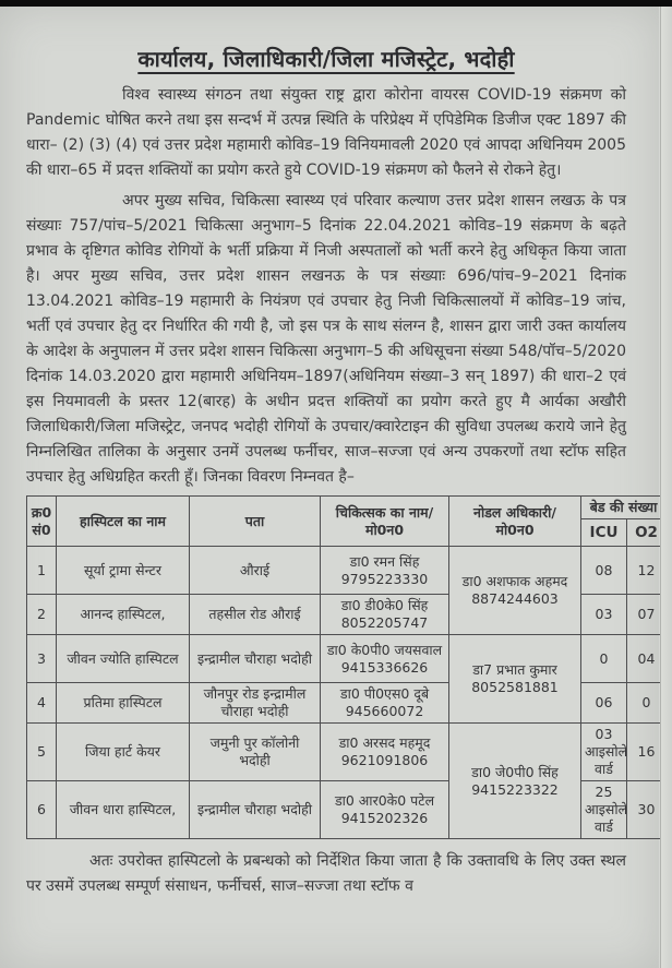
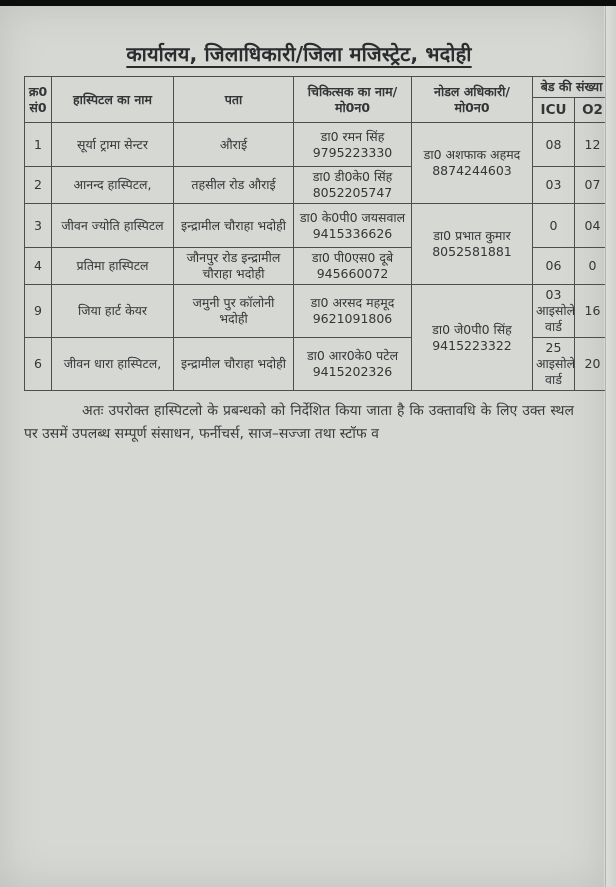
  कार्यालय, जिलाधिकारी/जिला मजिस्ट्रेट, भदोही
- विश्व स्वास्थ्य संगठन तथा संयुक्त राष्ट्र द्वारा कोरोना वायरस COVID-19 संक्रमण को Pandemic घोषित करने तथा इस सन्दर्भ में उत्पन्न स्थिति के परिप्रेक्ष्य में एपिडेमिक डिजीज एक्ट 1897 की धारा– (2) (3) (4) एवं उत्तर प्रदेश महामारी कोविड–19 विनियमावली 2020 एवं आपदा अधिनियम 2005 की धारा–65 में प्रदत्त शक्तियों का प्रयोग करते हुये COVID-19 संक्रमण को फैलने से रोकने हेतु।
- अपर मुख्य सचिव, चिकित्सा स्वास्थ्य एवं परिवार कल्याण उत्तर प्रदेश शासन लखऊ के पत्र संख्याः 757/पांच–5/2021 चिकित्सा अनुभाग–5 दिनांक 22.04.2021 कोविड–19 संक्रमण के बढ़ते प्रभाव के दृष्टिगत कोविड रोगियों के भर्ती प्रक्रिया में निजी अस्पतालों को भर्ती करने हेतु अधिकृत किया जाता है। अपर मुख्य सचिव, उत्तर प्रदेश शासन लखनऊ के पत्र संख्याः 696/पांच–9–2021 दिनांक 13.04.2021 कोविड–19 महामारी के नियंत्रण एवं उपचार हेतु निजी चिकित्सालयों में कोविड–19 जांच, भर्ती एवं उपचार हेतु दर निर्धारित की गयी है, जो इस पत्र के साथ संलग्न है, शासन द्वारा जारी उक्त कार्यालय के आदेश के अनुपालन में उत्तर प्रदेश शासन चिकित्सा अनुभाग–5 की अधिसूचना संख्या 548/पॉच–5/2020 दिनांक 14.03.2020 द्वारा महामारी अधिनियम–1897(अधिनियम संख्या–3 सन् 1897) की धारा–2 एवं इस नियमावली के प्रस्तर 12(बारह) के अधीन प्रदत्त शक्तियों का प्रयोग करते हुए मै आर्यका अखौरी जिलाधिकारी/जिला मजिस्ट्रेट, जनपद भदोही रोगियों के उपचार/क्वारेटाइन की सुविधा उपलब्ध कराये जाने हेतु निम्नलिखित तालिका के अनुसार उनमें उपलब्ध फर्नीचर, साज–सज्जा एवं अन्य उपकरणों तथा स्टॉफ सहित उपचार हेतु अधिग्रहित करती हूँ। जिनका विवरण निम्नवत है–
  क्र0 सं0	हास्पिटल का नाम	पता	चिकित्सक का नाम/मो0न0	नोडल अधिकारी/ मो0न0	बेड की संख्या
  ICU	O2
  1	सूर्या ट्रामा सेन्टर	औराई	डा0 रमन सिंह 9795223330	डा0 अशफाक अहमद 8874244603	08	12
  2	आनन्द हास्पिटल,	तहसील रोड औराई	डा0 डी0के0 सिंह 8052205747	03	07
- 3	जीवन ज्योति हास्पिटल	इन्द्रामील चौराहा भदोही	डा0 के0पी0 जयसवाल 9415336626	डा7 प्रभात कुमार 8052581881	0	04
+ 3	जीवन ज्योति हास्पिटल	इन्द्रामील चौराहा भदोही	डा0 के0पी0 जयसवाल 9415336626	डा0 प्रभात कुमार 8052581881	0	04
  4	प्रतिमा हास्पिटल	जौनपुर रोड इन्द्रामील चौराहा भदोही	डा0 पी0एस0 दूबे 945660072	06	0
- 5	जिया हार्ट केयर	जमुनी पुर कॉलोनी भदोही	डा0 अरसद महमूद 9621091806	डा0 जे0पी0 सिंह 9415223322	03 आइसोले वार्ड	16
+ 9	जिया हार्ट केयर	जमुनी पुर कॉलोनी भदोही	डा0 अरसद महमूद 9621091806	डा0 जे0पी0 सिंह 9415223322	03 आइसोले वार्ड	16
- 6	जीवन धारा हास्पिटल,	इन्द्रामील चौराहा भदोही	डा0 आर0के0 पटेल 9415202326	25 आइसोले वार्ड	30
+ 6	जीवन धारा हास्पिटल,	इन्द्रामील चौराहा भदोही	डा0 आर0के0 पटेल 9415202326	25 आइसोले वार्ड	20
  अतः उपरोक्त हास्पिटलो के प्रबन्धको को निर्देशित किया जाता है कि उक्तावधि के लिए उक्त स्थल पर उसमें उपलब्ध सम्पूर्ण संसाधन, फर्नीचर्स, साज–सज्जा तथा स्टॉफ व
